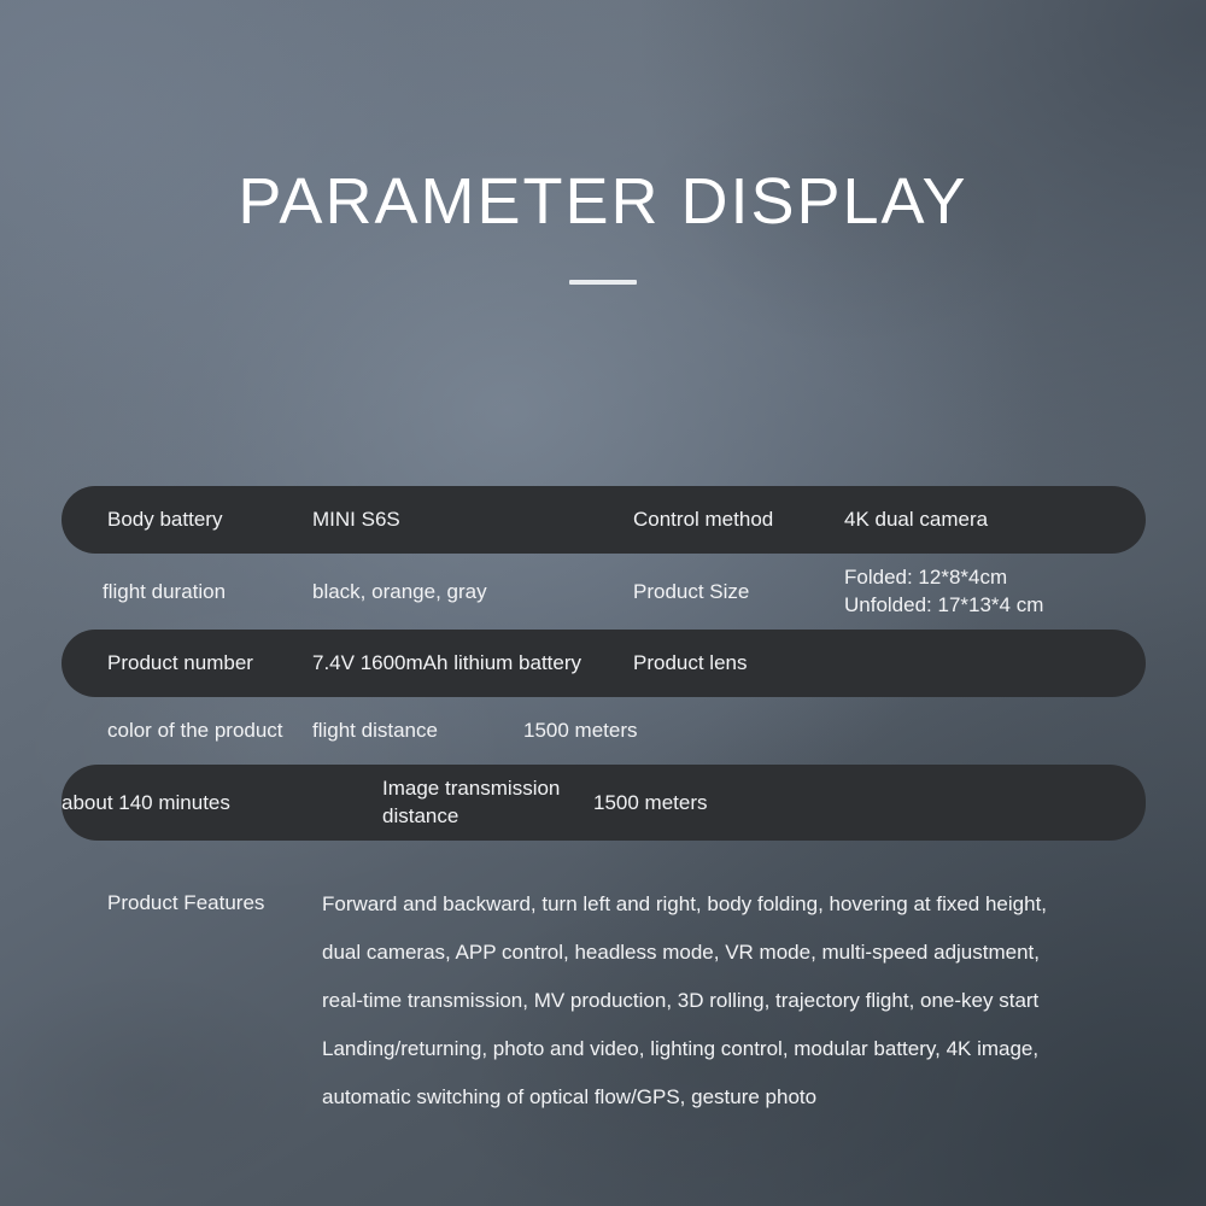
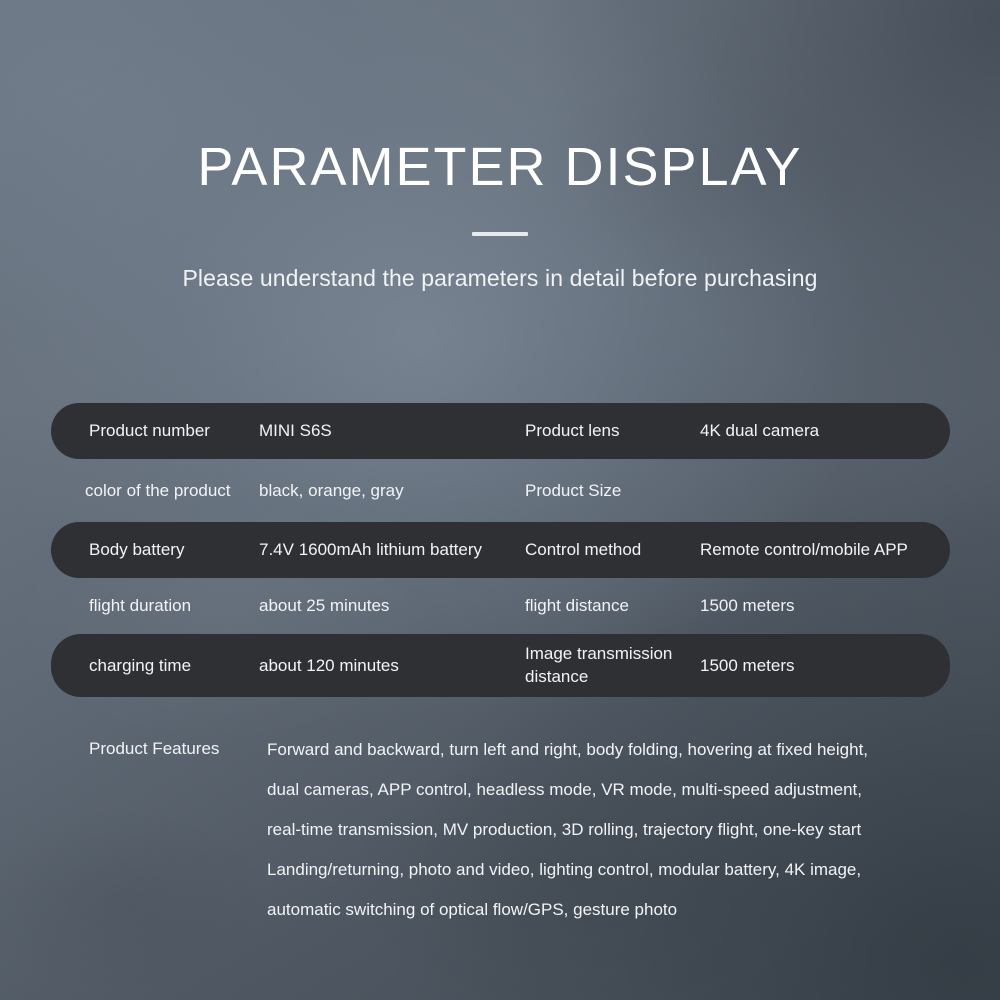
  PARAMETER DISPLAY
+ Please understand the parameters in detail before purchasing
- Body battery
+ Product number
  MINI S6S
- Control method
+ Product lens
  4K dual camera
- flight duration
+ color of the product
  black, orange, gray
  Product Size
- Folded: 12*8*4cm
- Unfolded: 17*13*4 cm
- Product number
+ Body battery
  7.4V 1600mAh lithium battery
- Product lens
+ Control method
+ Remote control/mobile APP
- color of the product
+ flight duration
+ about 25 minutes
  flight distance
  1500 meters
+ charging time
- about 140 minutes
+ about 120 minutes
  Image transmission
  distance
  1500 meters
  Product Features
  Forward and backward, turn left and right, body folding, hovering at fixed height,
  dual cameras, APP control, headless mode, VR mode, multi-speed adjustment,
  real-time transmission, MV production, 3D rolling, trajectory flight, one-key start
  Landing/returning, photo and video, lighting control, modular battery, 4K image,
  automatic switching of optical flow/GPS, gesture photo
